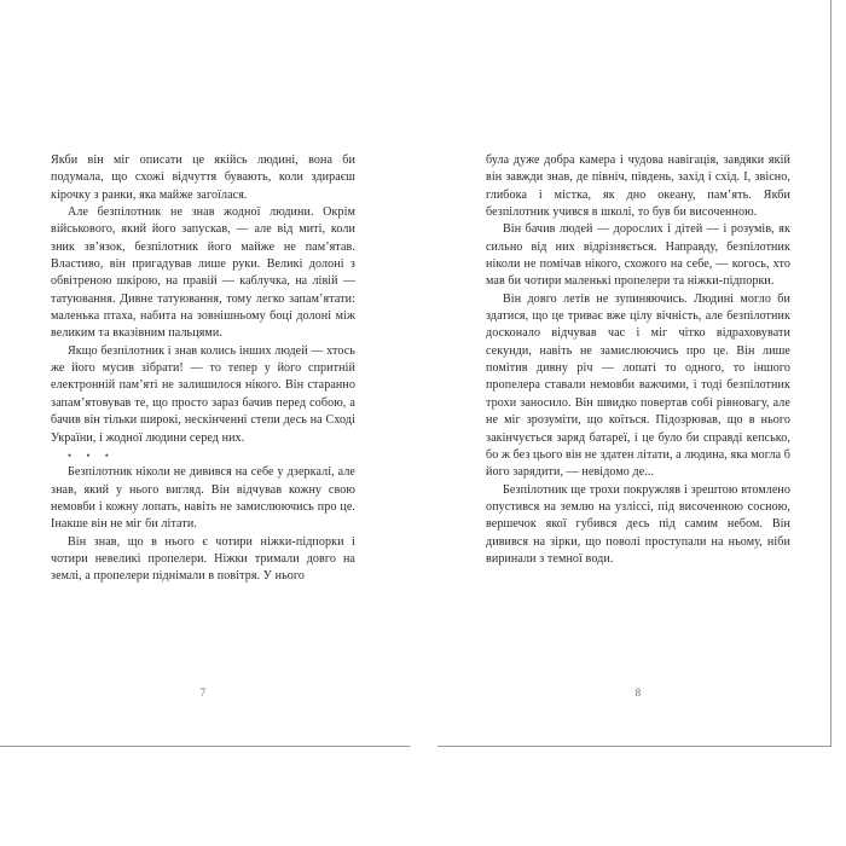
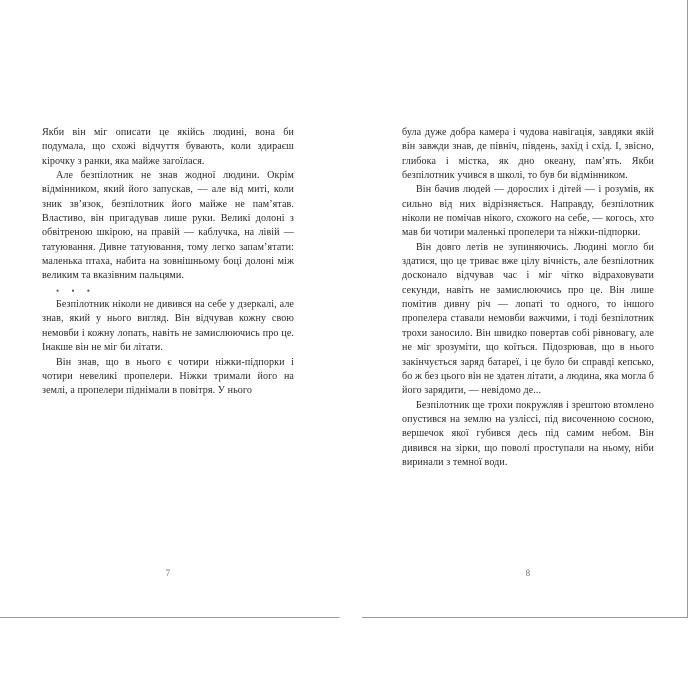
  Якби він міг описати це якійсь людині, вона би подумала, що схожі відчуття бувають, коли здираєш кірочку з ранки, яка майже загоїлася.
- Але безпілотник не знав жодної людини. Окрім військового, який його запускав, — але від миті, коли зник зв’язок, безпілотник його майже не пам’ятав. Властиво, він пригадував лише руки. Великі долоні з обвітреною шкірою, на правій — каблучка, на лівій — татуювання. Дивне татуювання, тому легко запам’ятати: маленька птаха, набита на зовнішньому боці долоні між великим та вказівним пальцями.
+ Але безпілотник не знав жодної людини. Окрім відмінником, який його запускав, — але від миті, коли зник зв’язок, безпілотник його майже не пам’ятав. Властиво, він пригадував лише руки. Великі долоні з обвітреною шкірою, на правій — каблучка, на лівій — татуювання. Дивне татуювання, тому легко запам’ятати: маленька птаха, набита на зовнішньому боці долоні між великим та вказівним пальцями.
- Якщо безпілотник і знав колись інших людей — хтось же його мусив зібрати! — то тепер у його спритній електронній пам’яті не залишилося нікого. Він старанно запам’ятовував те, що просто зараз бачив перед собою, а бачив він тільки широкі, нескінченні степи десь на Сході України, і жодної людини серед них.
  • • •
  Безпілотник ніколи не дивився на себе у дзеркалі, але знав, який у нього вигляд. Він відчував кожну свою немовби і кожну лопать, навіть не замислюючись про це. Інакше він не міг би літати.
- Він знав, що в нього є чотири ніжки-підпорки і чотири невеликі пропелери. Ніжки тримали довго на землі, а пропелери піднімали в повітря. У нього
+ Він знав, що в нього є чотири ніжки-підпорки і чотири невеликі пропелери. Ніжки тримали його на землі, а пропелери піднімали в повітря. У нього
  7
- була дуже добра камера і чудова навігація, завдяки якій він завжди знав, де північ, південь, захід і схід. І, звісно, глибока і містка, як дно океану, пам’ять. Якби безпілотник учився в школі, то був би височенною.
+ була дуже добра камера і чудова навігація, завдяки якій він завжди знав, де північ, південь, захід і схід. І, звісно, глибока і містка, як дно океану, пам’ять. Якби безпілотник учився в школі, то був би відмінником.
  Він бачив людей — дорослих і дітей — і розумів, як сильно від них відрізняється. Направду, безпілотник ніколи не помічав нікого, схожого на себе, — когось, хто мав би чотири маленькі пропелери та ніжки-підпорки.
  Він довго летів не зупиняючись. Людині могло би здатися, що це триває вже цілу вічність, але безпілотник досконало відчував час і міг чітко відраховувати секунди, навіть не замислюючись про це. Він лише помітив дивну річ — лопаті то одного, то іншого пропелера ставали немовби важчими, і тоді безпілотник трохи заносило. Він швидко повертав собі рівновагу, але не міг зрозуміти, що коїться. Підозрював, що в нього закінчується заряд батареї, і це було би справді кепсько, бо ж без цього він не здатен літати, а людина, яка могла б його зарядити, — невідомо де...
  Безпілотник ще трохи покружляв і зрештою втомлено опустився на землю на узліссі, під височенною сосною, вершечок якої губився десь під самим небом. Він дивився на зірки, що поволі проступали на ньому, ніби виринали з темної води.
  8
